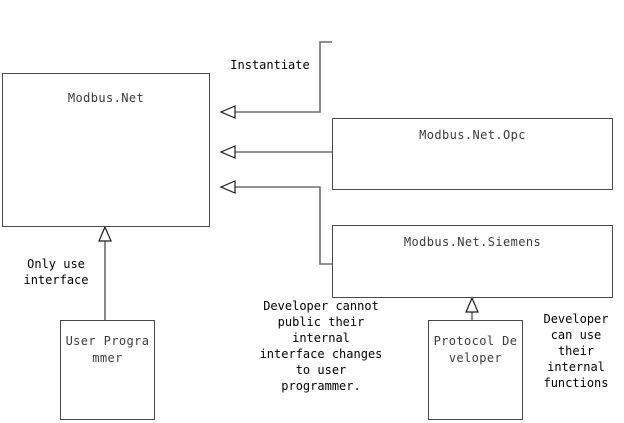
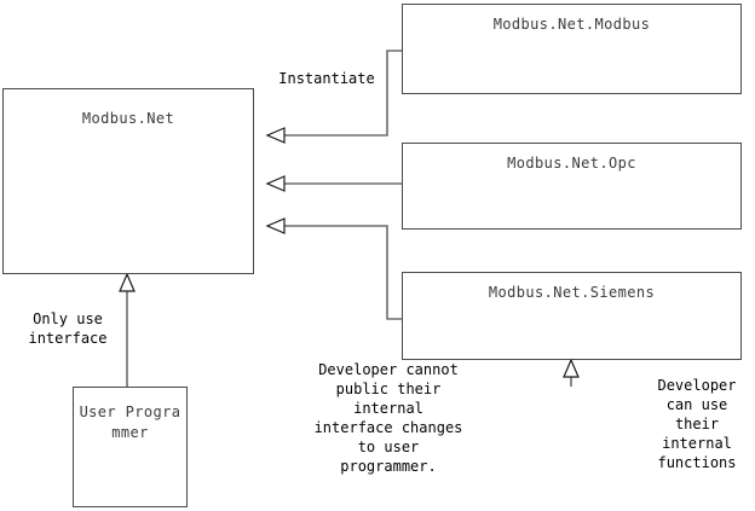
  Modbus.Net
+ Modbus.Net.Modbus
  Modbus.Net.Opc
  Modbus.Net.Siemens
  User Programmer
- Protocol Developer
  Instantiate
  Only use
  interface
  Developer cannot
  public their
  internal
  interface changes
  to user
  programmer.
  Developer
  can use
  their
  internal
  functions
